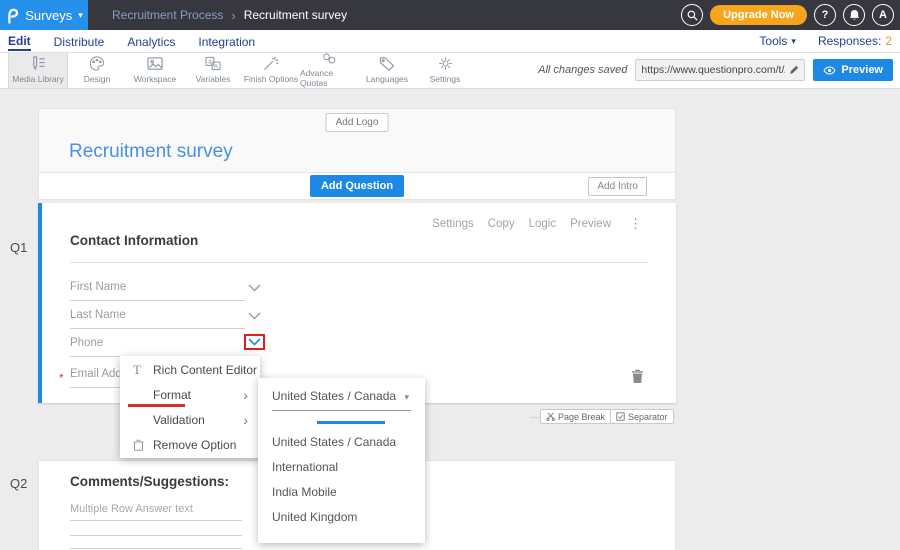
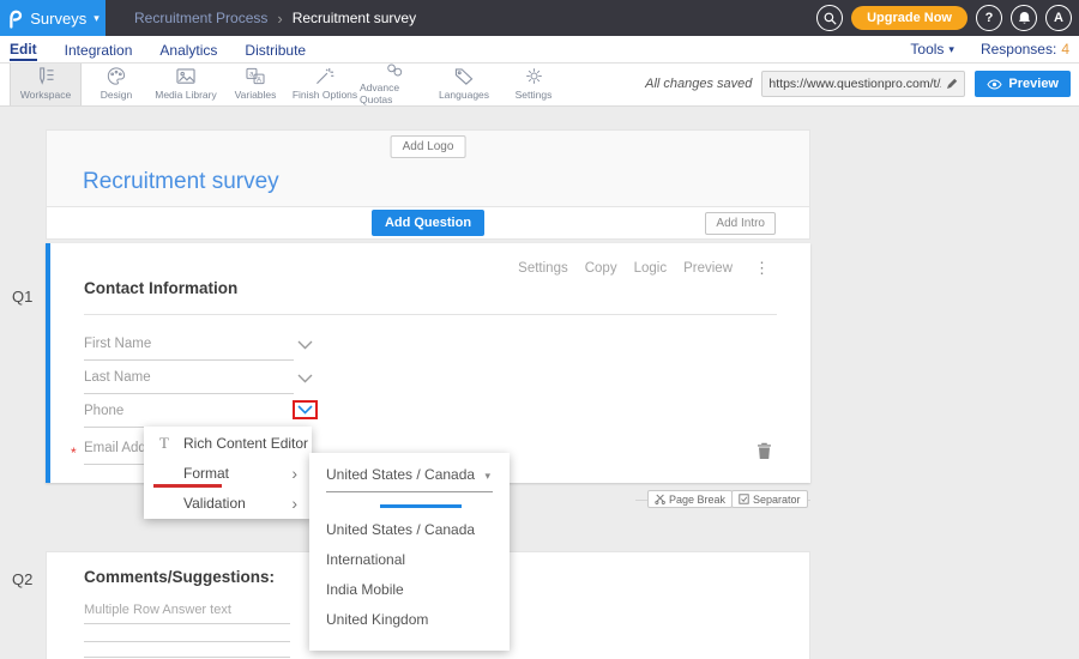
  Surveys
  ▾
  Recruitment Process
  ›
  Recruitment survey
  Upgrade Now
  ?
  A
  Edit
- Distribute
+ Integration
  Analytics
- Integration
+ Distribute
  Tools
  ▾
  Responses:
- 2
+ 4
- Media Library
+ Workspace
  Design
- Workspace
+ Media Library
  Variables
  Finish Options
  Advance Quotas
  Languages
  Settings
  All changes saved
  https://www.questionpro.com/t/
  Preview
  Add Logo
  Recruitment survey
  Add Question
  Add Intro
  Q1
  Q2
  Settings
  Copy
  Logic
  Preview
  ⋮
  Contact Information
  First Name
  Last Name
  Phone
  *
  Page Break
  Separator
  Comments/Suggestions:
  Multiple Row Answer text
  T
  Rich Content Editor
  Format
  ›
  Validation
  ›
- Remove Option
  United States / Canada
  ▾
  United States / Canada
  International
  India Mobile
  United Kingdom
